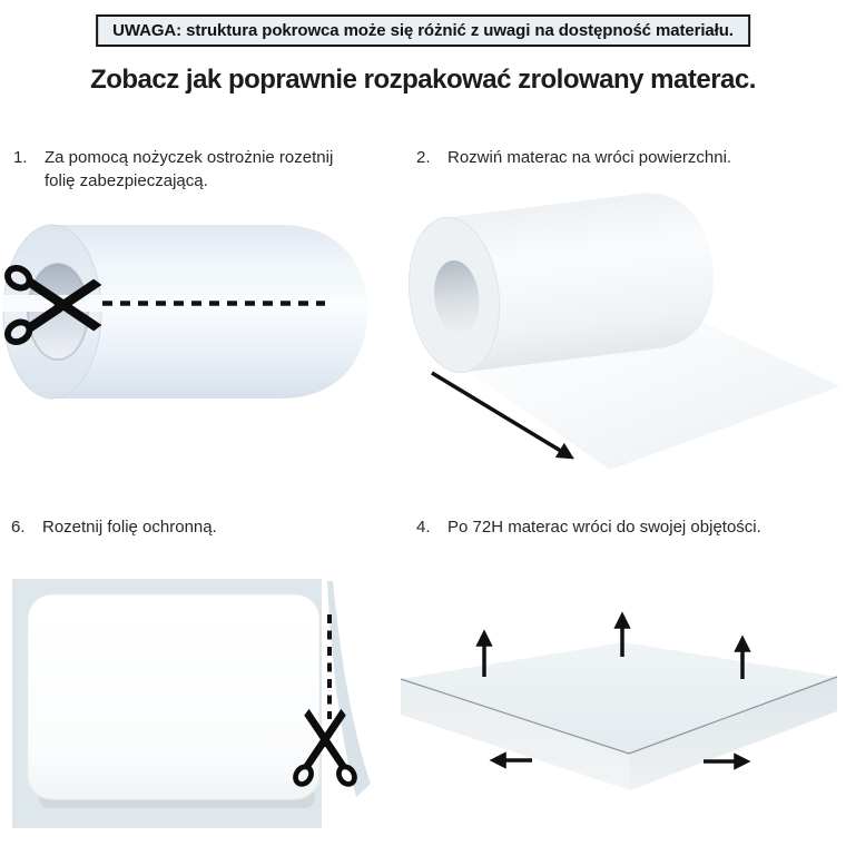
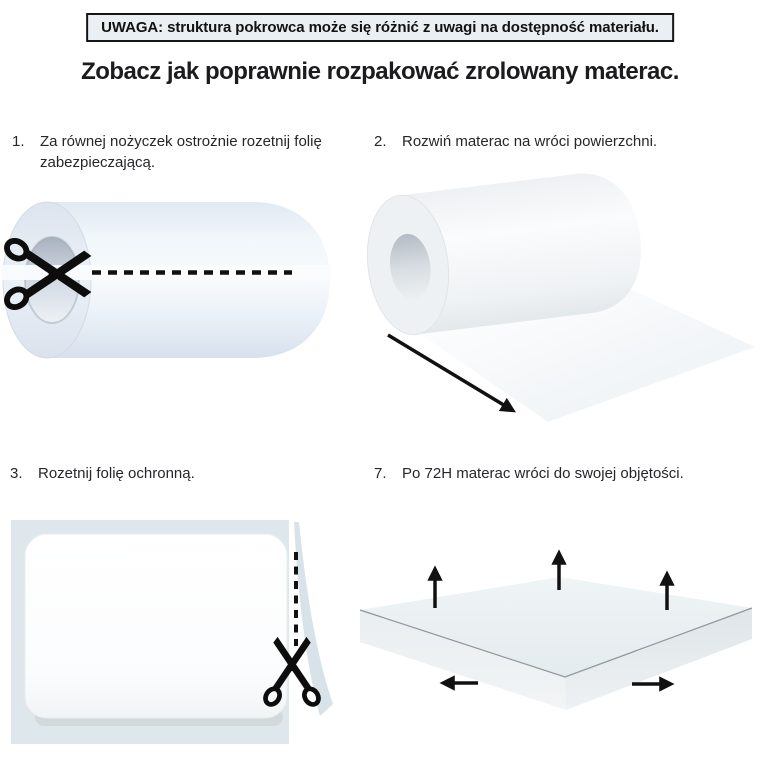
  UWAGA: struktura pokrowca może się różnić z uwagi na dostępność materiału.
  Zobacz jak poprawnie rozpakować zrolowany materac.
  1.
- Za pomocą nożyczek ostrożnie rozetnij folię zabezpieczającą.
+ Za równej nożyczek ostrożnie rozetnij folię zabezpieczającą.
  2.
  Rozwiń materac na wróci powierzchni.
- 6.
+ 3.
  Rozetnij folię ochronną.
- 4.
+ 7.
  Po 72H materac wróci do swojej objętości.
